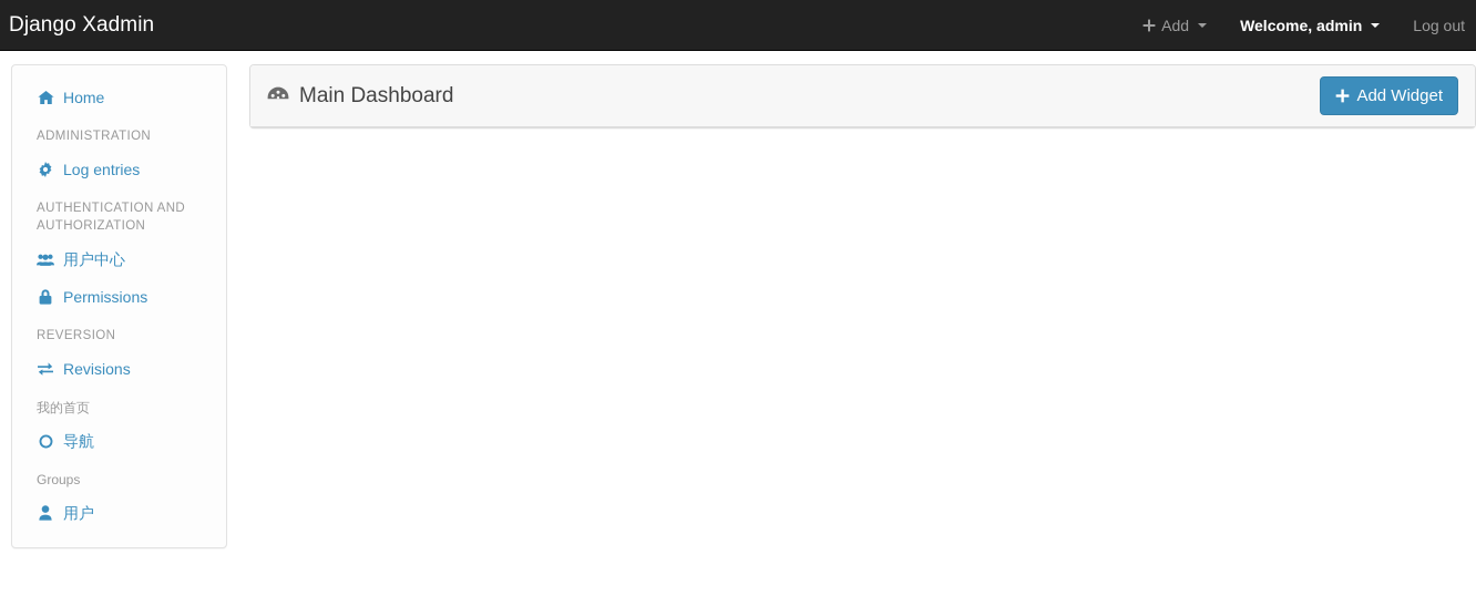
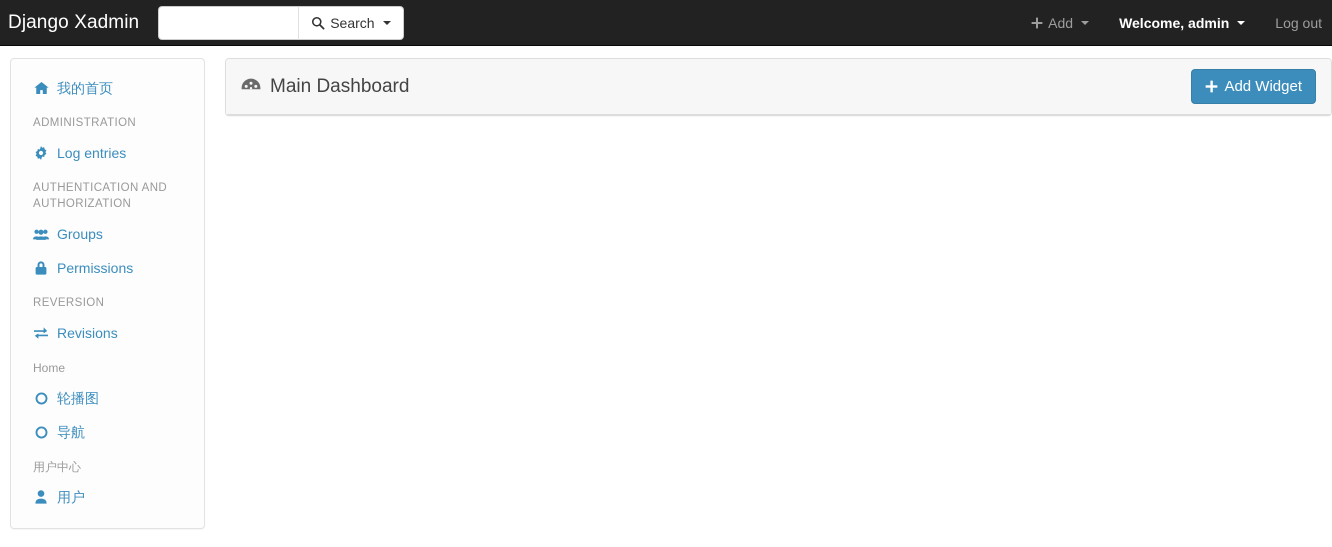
  Django Xadmin
+ Search
  Add
  Welcome, admin
  Log out
- Home
+ 我的首页
  ADMINISTRATION
  Log entries
  AUTHENTICATION AND AUTHORIZATION
- 用户中心
+ Groups
  Permissions
  REVERSION
  Revisions
- 我的首页
+ Home
+ 轮播图
  导航
- Groups
+ 用户中心
  用户
  Main Dashboard
  Add Widget
